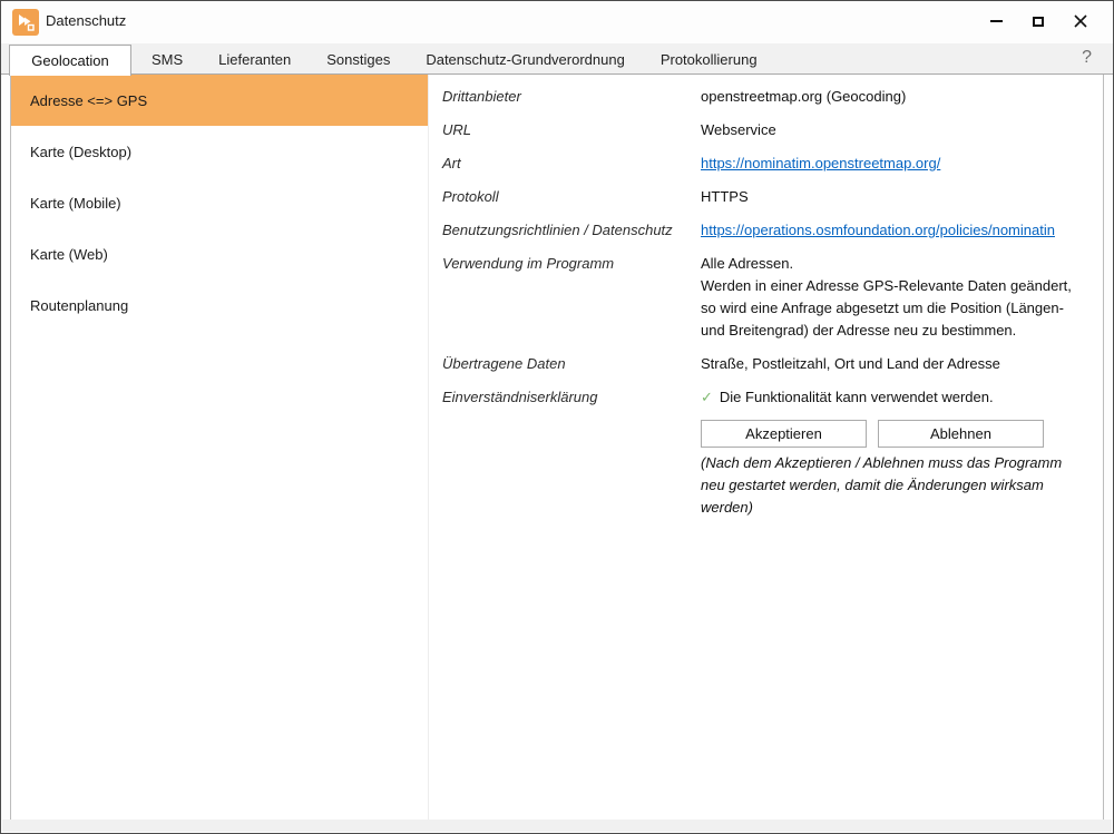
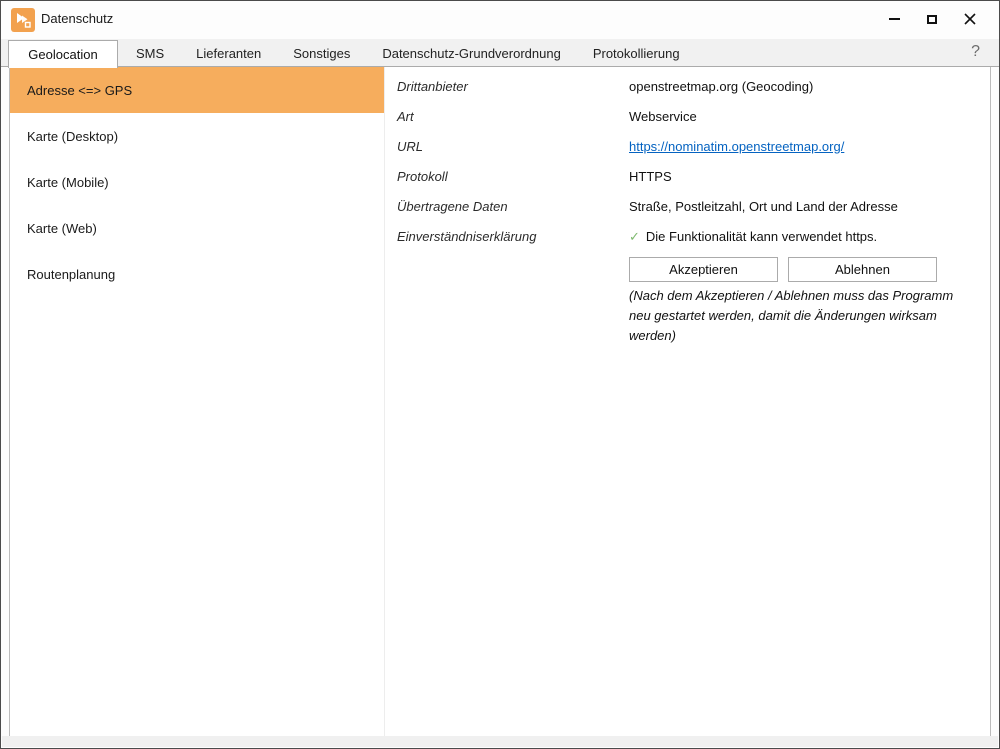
  Datenschutz
  Geolocation
  SMS
  Lieferanten
  Sonstiges
  Datenschutz-Grundverordnung
  Protokollierung
  ?
  Adresse <=> GPS
  Karte (Desktop)
  Karte (Mobile)
  Karte (Web)
  Routenplanung
  Drittanbieter
  openstreetmap.org (Geocoding)
- URL
+ Art
  Webservice
- Art
+ URL
  https://nominatim.openstreetmap.org/
  Protokoll
  HTTPS
- Benutzungsrichtlinien / Datenschutz
- https://operations.osmfoundation.org/policies/nominatin
- Verwendung im Programm
- Alle Adressen.
- Werden in einer Adresse GPS-Relevante Daten geändert,
- so wird eine Anfrage abgesetzt um die Position (Längen-
- und Breitengrad) der Adresse neu zu bestimmen.
  Übertragene Daten
  Straße, Postleitzahl, Ort und Land der Adresse
  Einverständniserklärung
- ✓ Die Funktionalität kann verwendet werden.
+ ✓ Die Funktionalität kann verwendet https.
  Akzeptieren
  Ablehnen
  (Nach dem Akzeptieren / Ablehnen muss das Programm
  neu gestartet werden, damit die Änderungen wirksam
  werden)
